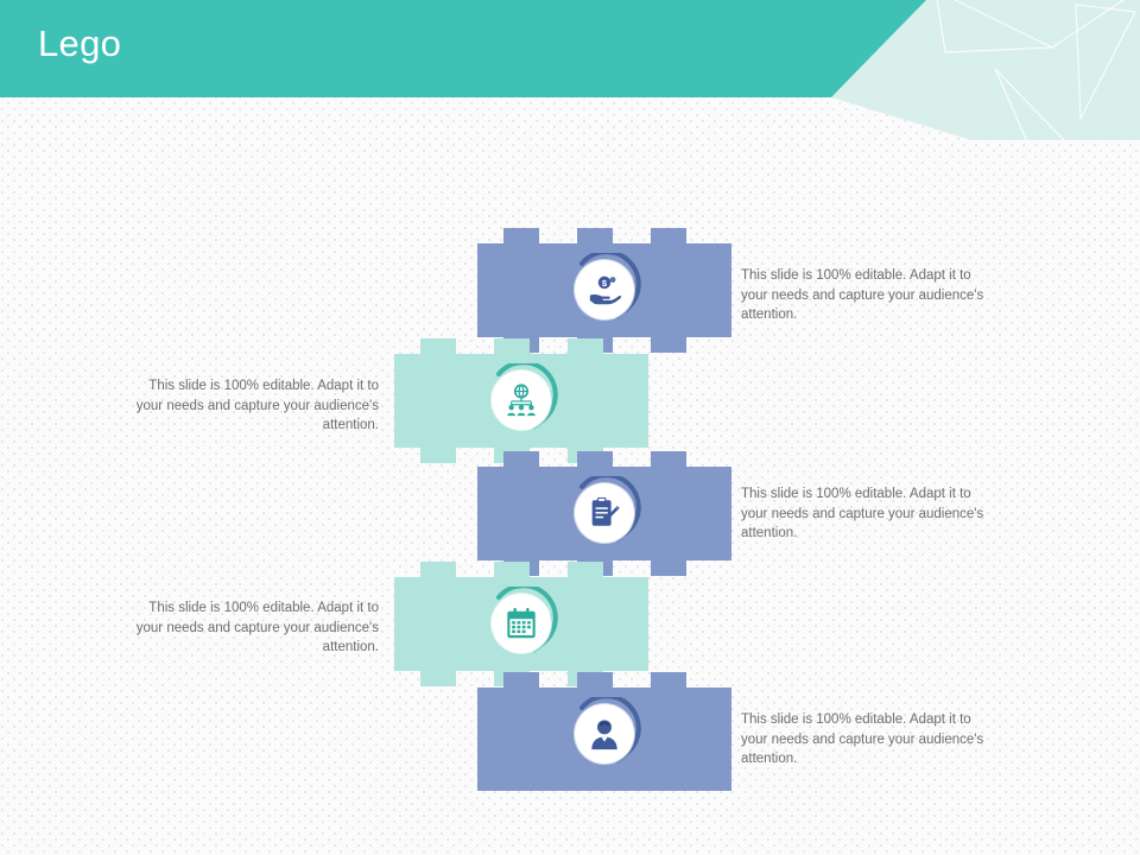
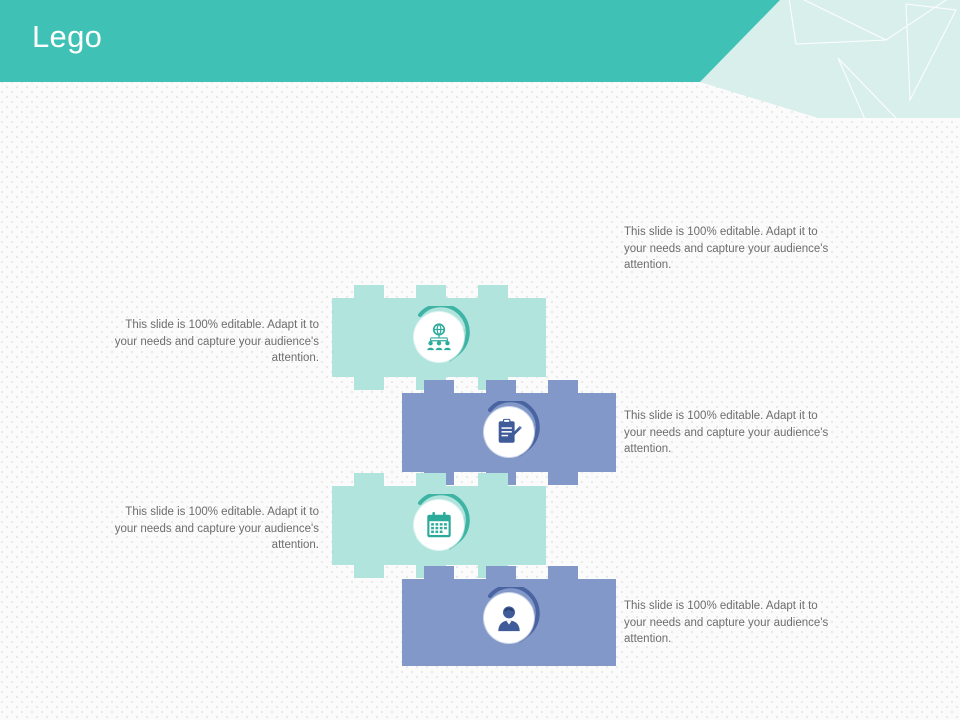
  Lego
- $
  This slide is 100% editable. Adapt it to your needs and capture your audience's attention.
  This slide is 100% editable. Adapt it to your needs and capture your audience's attention.
  This slide is 100% editable. Adapt it to your needs and capture your audience's attention.
  This slide is 100% editable. Adapt it to your needs and capture your audience's attention.
  This slide is 100% editable. Adapt it to your needs and capture your audience's attention.
